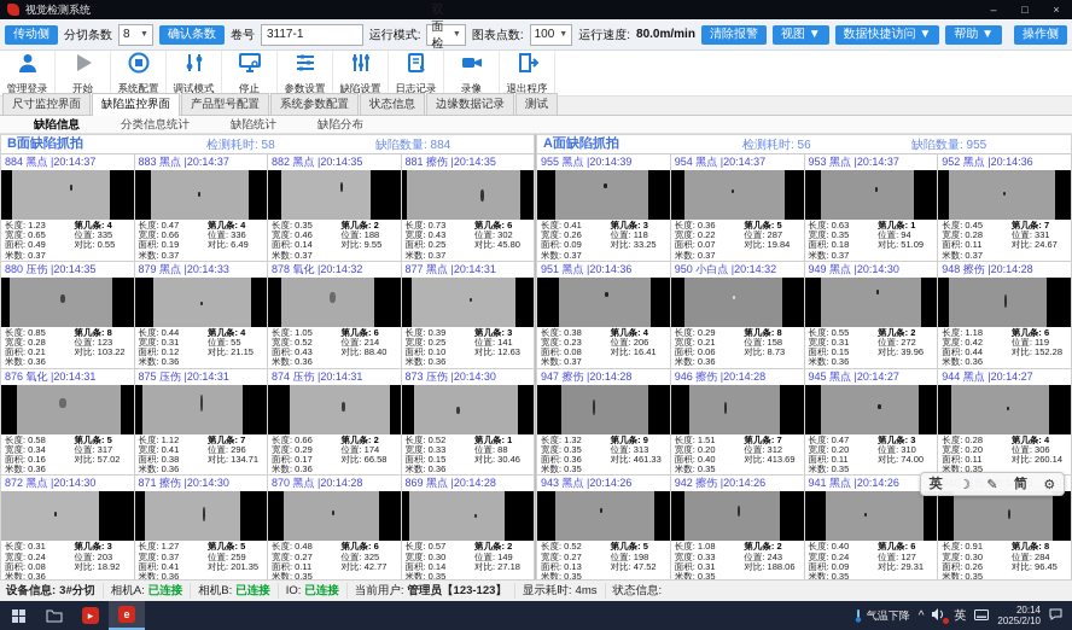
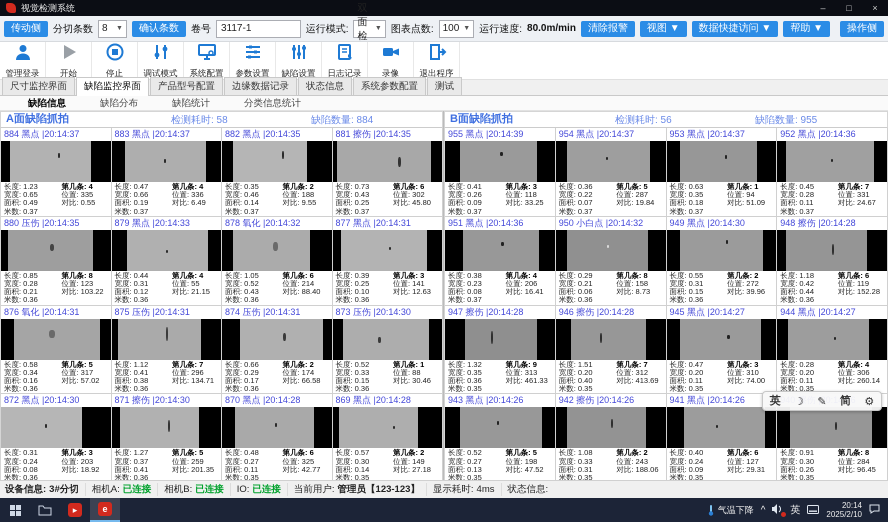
  视觉检测系统
  –
  □
  ×
  传动侧
  分切条数
  8
  确认条数
  卷号
  3117-1
  运行模式:
  图表点数:
  100
  运行速度:
  80.0m/min
  清除报警
  视图 ▼
  数据快捷访问 ▼
  帮助 ▼
  操作侧
  管理登录
  开始
- 系统配置
+ 停止
  调试模式
- 停止
+ 系统配置
  参数设置
  缺陷设置
  日志记录
  录像
  退出程序
  尺寸监控界面
  缺陷监控界面
  产品型号配置
- 系统参数配置
+ 边缘数据记录
  状态信息
- 边缘数据记录
+ 系统参数配置
  测试
  缺陷信息
- 分类信息统计
+ 缺陷分布
  缺陷统计
- 缺陷分布
+ 分类信息统计
- B面缺陷抓拍
+ A面缺陷抓拍
  检测耗时: 58
  缺陷数量: 884
  884 黑点 |20:14:37
  长度: 1.23
  宽度: 0.65
  面积: 0.49
  米数: 0.37
  第几条: 4
  位置: 335
  对比: 0.55
  883 黑点 |20:14:37
  长度: 0.47
  宽度: 0.66
  面积: 0.19
  米数: 0.37
  第几条: 4
  位置: 336
  对比: 6.49
  882 黑点 |20:14:35
  长度: 0.35
  宽度: 0.46
  面积: 0.14
  米数: 0.37
  第几条: 2
  位置: 188
  对比: 9.55
  881 擦伤 |20:14:35
  长度: 0.73
  宽度: 0.43
  面积: 0.25
  米数: 0.37
  第几条: 6
  位置: 302
  对比: 45.80
  880 压伤 |20:14:35
  长度: 0.85
  宽度: 0.28
  面积: 0.21
  米数: 0.36
  第几条: 8
  位置: 123
  对比: 103.22
  879 黑点 |20:14:33
  长度: 0.44
  宽度: 0.31
  面积: 0.12
  米数: 0.36
  第几条: 4
  位置: 55
  对比: 21.15
  878 氧化 |20:14:32
  长度: 1.05
  宽度: 0.52
  面积: 0.43
  米数: 0.36
  第几条: 6
  位置: 214
  对比: 88.40
  877 黑点 |20:14:31
  长度: 0.39
  宽度: 0.25
  面积: 0.10
  米数: 0.36
  第几条: 3
  位置: 141
  对比: 12.63
  876 氧化 |20:14:31
  长度: 0.58
  宽度: 0.34
  面积: 0.16
  米数: 0.36
  第几条: 5
  位置: 317
  对比: 57.02
  875 压伤 |20:14:31
  长度: 1.12
  宽度: 0.41
  面积: 0.38
  米数: 0.36
  第几条: 7
  位置: 296
  对比: 134.71
  874 压伤 |20:14:31
  长度: 0.66
  宽度: 0.29
  面积: 0.17
  米数: 0.36
  第几条: 2
  位置: 174
  对比: 66.58
  873 压伤 |20:14:30
  长度: 0.52
  宽度: 0.33
  面积: 0.15
  米数: 0.36
  第几条: 1
  位置: 88
  对比: 30.46
  872 黑点 |20:14:30
  长度: 0.31
  宽度: 0.24
  面积: 0.08
  米数: 0.36
  第几条: 3
  位置: 203
  对比: 18.92
  871 擦伤 |20:14:30
  长度: 1.27
  宽度: 0.37
  面积: 0.41
  米数: 0.36
  第几条: 5
  位置: 259
  对比: 201.35
  870 黑点 |20:14:28
  长度: 0.48
  宽度: 0.27
  面积: 0.11
  米数: 0.35
  第几条: 6
  位置: 325
  对比: 42.77
  869 黑点 |20:14:28
  长度: 0.57
  宽度: 0.30
  面积: 0.14
  米数: 0.35
  第几条: 2
  位置: 149
  对比: 27.18
- A面缺陷抓拍
+ B面缺陷抓拍
  检测耗时: 56
  缺陷数量: 955
  955 黑点 |20:14:39
  长度: 0.41
  宽度: 0.26
  面积: 0.09
  米数: 0.37
  第几条: 3
  位置: 118
  对比: 33.25
  954 黑点 |20:14:37
  长度: 0.36
  宽度: 0.22
  面积: 0.07
  米数: 0.37
  第几条: 5
  位置: 287
  对比: 19.84
  953 黑点 |20:14:37
  长度: 0.63
  宽度: 0.35
  面积: 0.18
  米数: 0.37
  第几条: 1
  位置: 94
  对比: 51.09
  952 黑点 |20:14:36
  长度: 0.45
  宽度: 0.28
  面积: 0.11
  米数: 0.37
  第几条: 7
  位置: 331
  对比: 24.67
  951 黑点 |20:14:36
  长度: 0.38
  宽度: 0.23
  面积: 0.08
  米数: 0.37
  第几条: 4
  位置: 206
  对比: 16.41
  950 小白点 |20:14:32
  长度: 0.29
  宽度: 0.21
  面积: 0.06
  米数: 0.36
  第几条: 8
  位置: 158
  对比: 8.73
  949 黑点 |20:14:30
  长度: 0.55
  宽度: 0.31
  面积: 0.15
  米数: 0.36
  第几条: 2
  位置: 272
  对比: 39.96
  948 擦伤 |20:14:28
  长度: 1.18
  宽度: 0.42
  面积: 0.44
  米数: 0.36
  第几条: 6
  位置: 119
  对比: 152.28
  947 擦伤 |20:14:28
  长度: 1.32
  宽度: 0.35
  面积: 0.36
  米数: 0.35
  第几条: 9
  位置: 313
  对比: 461.33
  946 擦伤 |20:14:28
  长度: 1.51
  宽度: 0.20
  面积: 0.40
  米数: 0.35
  第几条: 7
  位置: 312
  对比: 413.69
  945 黑点 |20:14:27
  长度: 0.47
  宽度: 0.20
  面积: 0.11
  米数: 0.35
  第几条: 3
  位置: 310
  对比: 74.00
  944 黑点 |20:14:27
  长度: 0.28
  宽度: 0.20
  面积: 0.11
  米数: 0.35
  第几条: 4
  位置: 306
  对比: 260.14
  943 黑点 |20:14:26
  长度: 0.52
  宽度: 0.27
  面积: 0.13
  米数: 0.35
  第几条: 5
  位置: 198
  对比: 47.52
  942 擦伤 |20:14:26
  长度: 1.08
  宽度: 0.33
  面积: 0.31
  米数: 0.35
  第几条: 2
  位置: 243
  对比: 188.06
  941 黑点 |20:14:26
  长度: 0.40
  宽度: 0.24
  面积: 0.09
  米数: 0.35
  第几条: 6
  位置: 127
  对比: 29.31
  长度: 0.91
  宽度: 0.30
  面积: 0.26
  米数: 0.35
  第几条: 8
  位置: 284
  对比: 96.45
  英
  ☽
  ✎
  简
  ⚙
  设备信息:
  3#分切
  相机A:
  已连接
  相机B:
  已连接
  IO:
  已连接
  当前用户:
  管理员【123-123】
  显示耗时:
  4ms
  状态信息:
  ▸
  e
  气温下降
  ^
  英
  20:14
  2025/2/10
